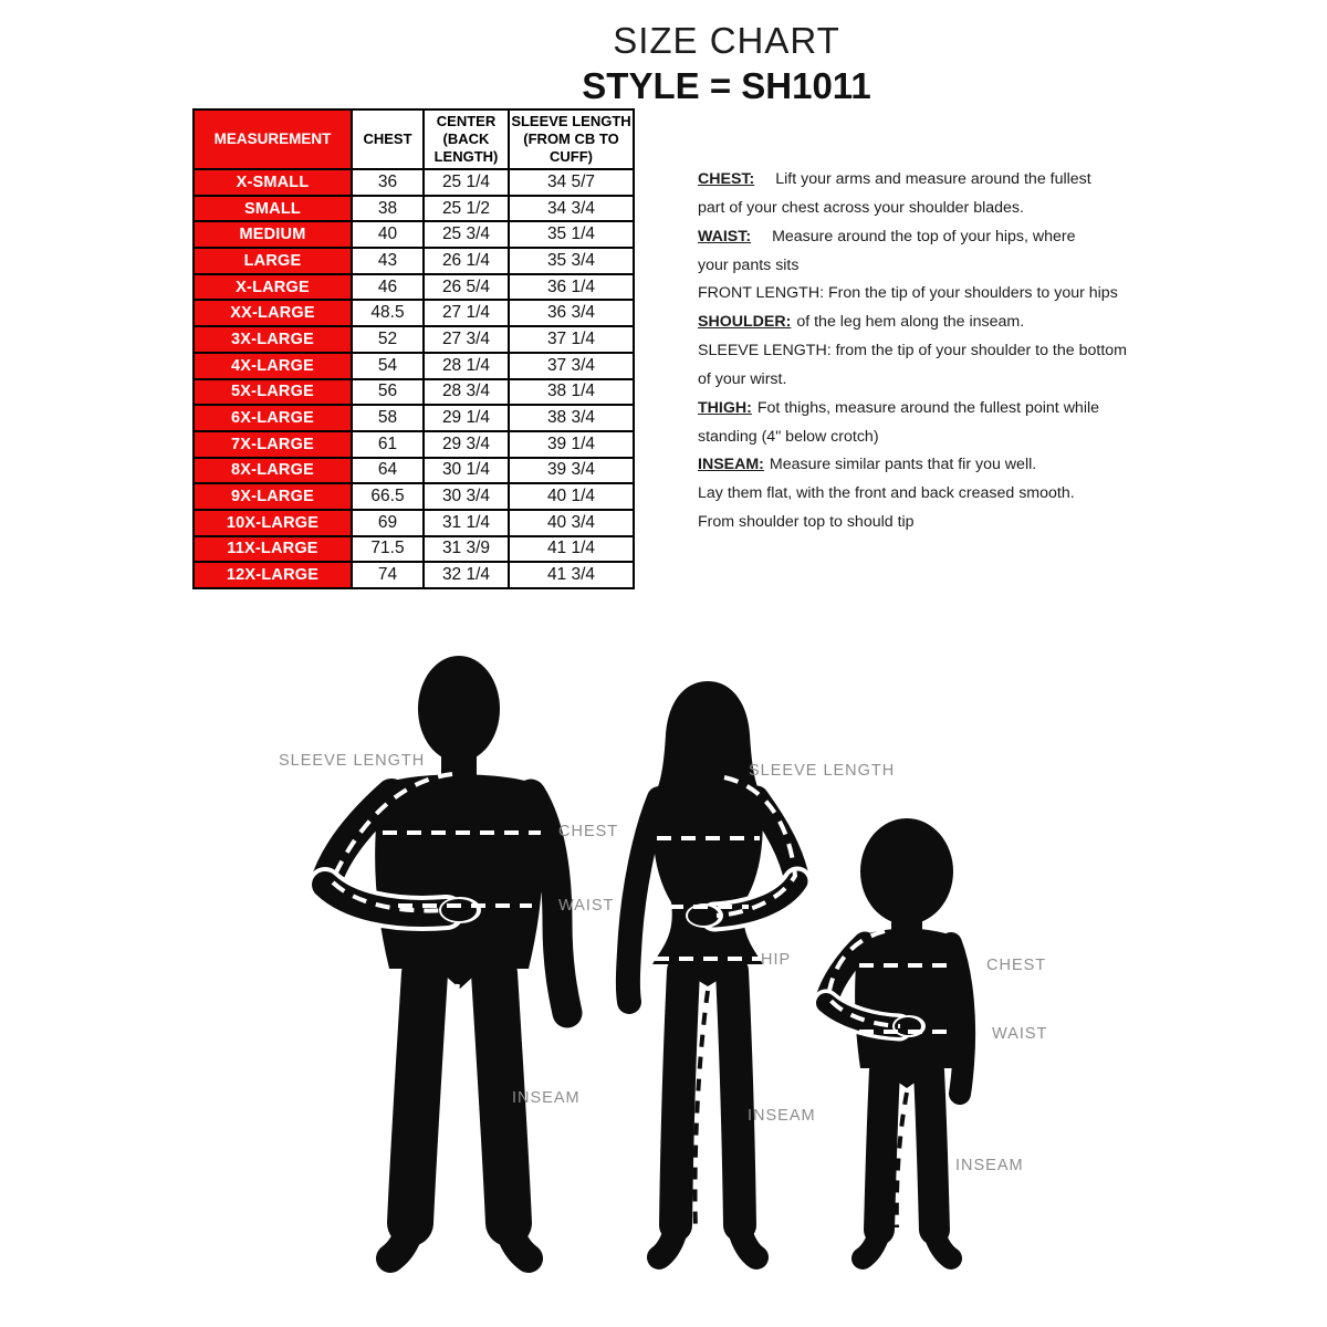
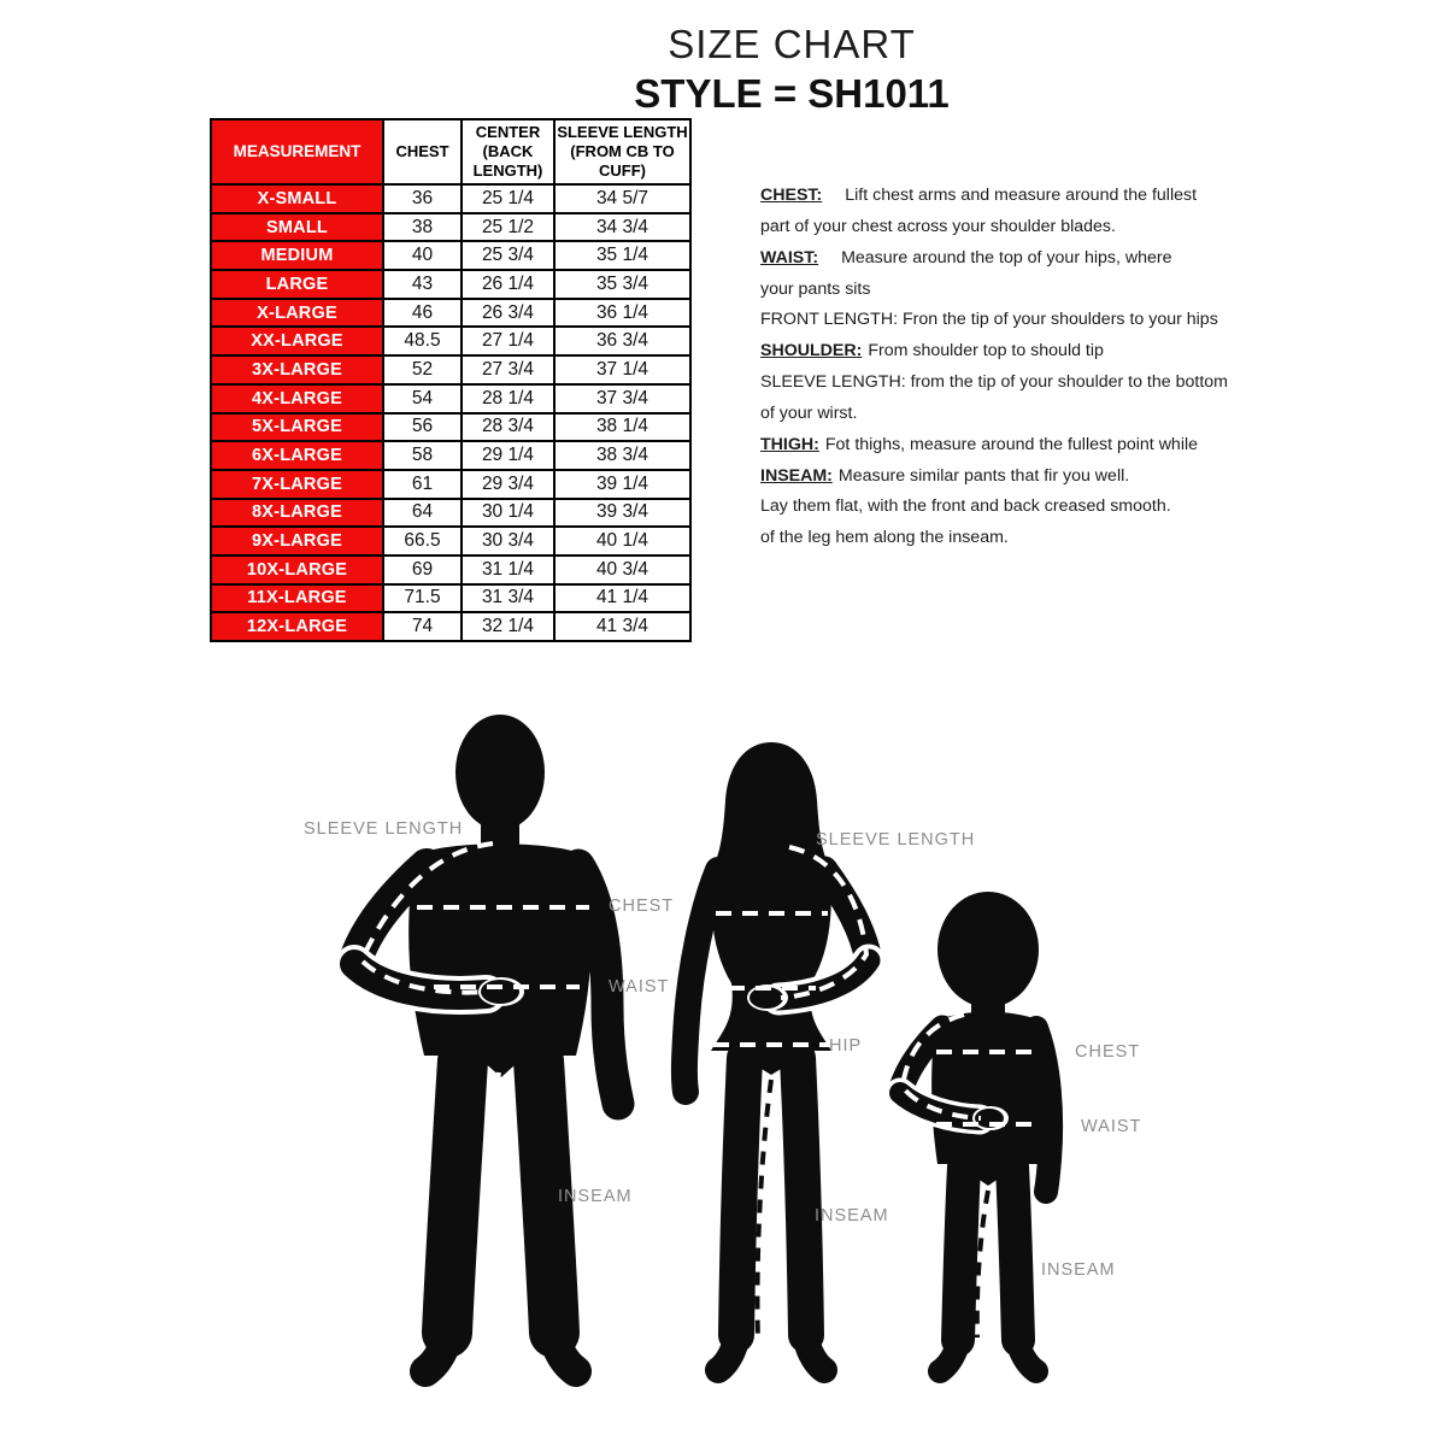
  SIZE CHART
  STYLE = SH1011
  MEASUREMENT	CHEST	CENTER (BACK LENGTH)	SLEEVE LENGTH (FROM CB TO CUFF)
  X-SMALL	36	25 1/4	34 5/7
  SMALL	38	25 1/2	34 3/4
  MEDIUM	40	25 3/4	35 1/4
  LARGE	43	26 1/4	35 3/4
- X-LARGE	46	26 5/4	36 1/4
+ X-LARGE	46	26 3/4	36 1/4
  XX-LARGE	48.5	27 1/4	36 3/4
  3X-LARGE	52	27 3/4	37 1/4
  4X-LARGE	54	28 1/4	37 3/4
  5X-LARGE	56	28 3/4	38 1/4
  6X-LARGE	58	29 1/4	38 3/4
  7X-LARGE	61	29 3/4	39 1/4
  8X-LARGE	64	30 1/4	39 3/4
  9X-LARGE	66.5	30 3/4	40 1/4
  10X-LARGE	69	31 1/4	40 3/4
- 11X-LARGE	71.5	31 3/9	41 1/4
+ 11X-LARGE	71.5	31 3/4	41 1/4
  12X-LARGE	74	32 1/4	41 3/4
- CHEST: Lift your arms and measure around the fullest
+ CHEST: Lift chest arms and measure around the fullest
  part of your chest across your shoulder blades.
  WAIST: Measure around the top of your hips, where
  your pants sits
  FRONT LENGTH: Fron the tip of your shoulders to your hips
- SHOULDER: of the leg hem along the inseam.
+ SHOULDER: From shoulder top to should tip
  SLEEVE LENGTH: from the tip of your shoulder to the bottom
  of your wirst.
  THIGH: Fot thighs, measure around the fullest point while
- standing (4" below crotch)
  INSEAM: Measure similar pants that fir you well.
  Lay them flat, with the front and back creased smooth.
- From shoulder top to should tip
+ of the leg hem along the inseam.
  SLEEVE LENGTH
  CHEST
  WAIST
  INSEAM
  SLEEVE LENGTH
  HIP
  INSEAM
  CHEST
  WAIST
  INSEAM
